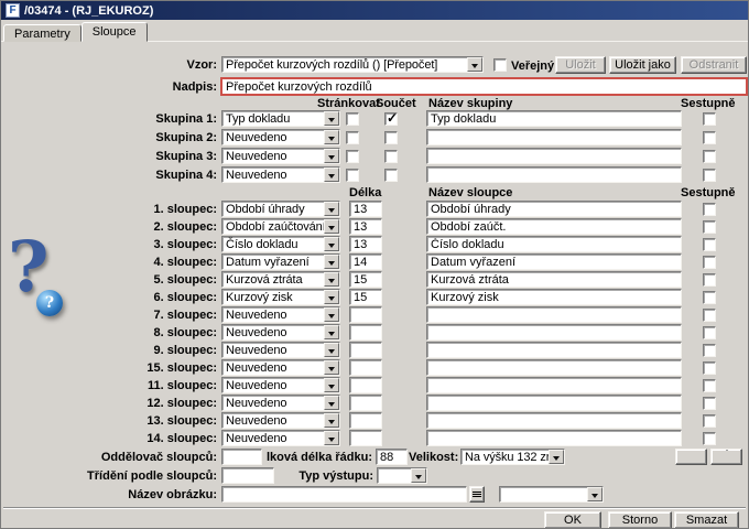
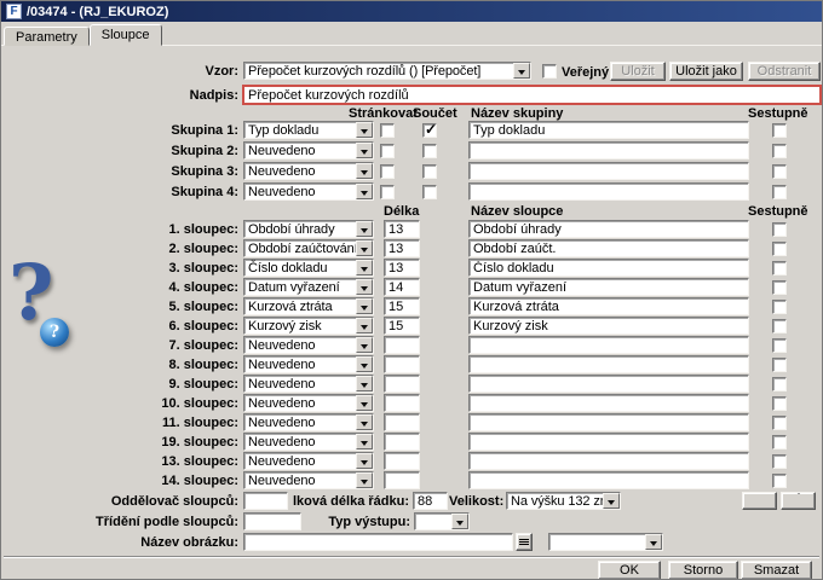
  F
  /03474 - (RJ_EKUROZ)
  Parametry
  Sloupce
  Vzor:
  Přepočet kurzových rozdílů () [Přepočet]
  Veřejný
  Uložit
  Uložit jako
  Odstranit
  Nadpis:
  Přepočet kurzových rozdílů
  Stránkovat
  Součet
  Název skupiny
  Sestupně
  Délka
  Název sloupce
  Sestupně
  Skupina 1:
  Typ dokladu
  Typ dokladu
  Skupina 2:
  Neuvedeno
  Skupina 3:
  Neuvedeno
  Skupina 4:
  Neuvedeno
  1. sloupec:
  Období úhrady
  13
  Období úhrady
  2. sloupec:
  Období zaúčtován
  13
  Období zaúčt.
  3. sloupec:
  Číslo dokladu
  13
  Číslo dokladu
  4. sloupec:
  Datum vyřazení
  14
  Datum vyřazení
  5. sloupec:
  Kurzová ztráta
  15
  Kurzová ztráta
  6. sloupec:
  Kurzový zisk
  15
  Kurzový zisk
  7. sloupec:
  Neuvedeno
  8. sloupec:
  Neuvedeno
  9. sloupec:
  Neuvedeno
- 15. sloupec:
+ 10. sloupec:
  Neuvedeno
  11. sloupec:
  Neuvedeno
- 12. sloupec:
+ 19. sloupec:
  Neuvedeno
  13. sloupec:
  Neuvedeno
  14. sloupec:
  Neuvedeno
  ?
  ?
  Oddělovač sloupců:
  lková délka řádku:
  88
  Velikost:
  Na výšku 132 z
  Třídění podle sloupců:
  Typ výstupu:
  Název obrázku:
  OK
  Storno
  Smazat
